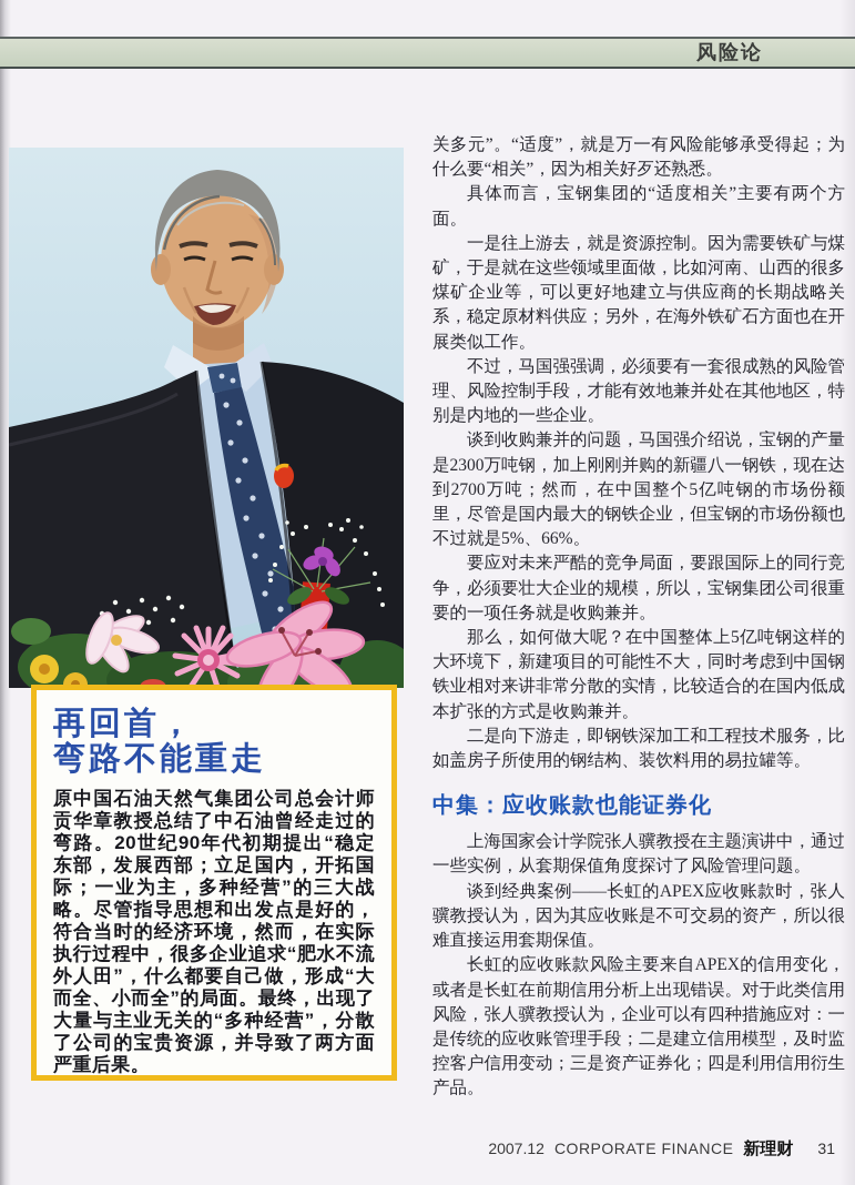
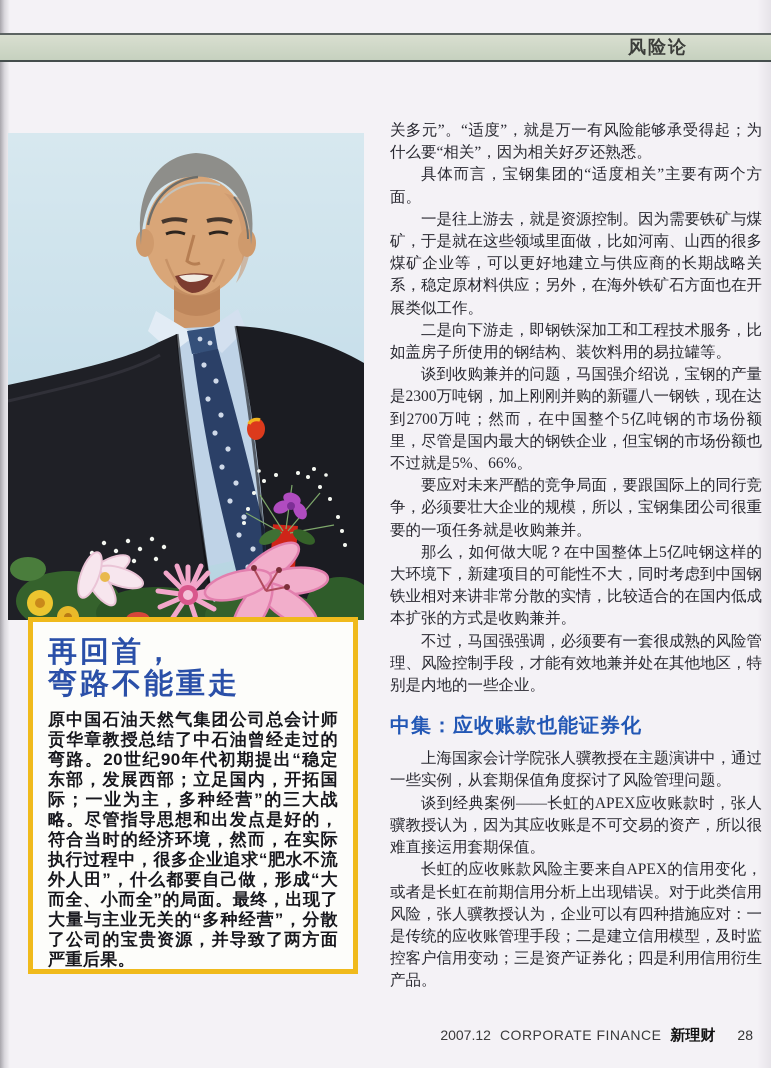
  风险论
  再回首，
  弯路不能重走
  原中国石油天然气集团公司总会计师贡华章教授总结了中石油曾经走过的弯路。20世纪90年代初期提出“稳定东部，发展西部；立足国内，开拓国际；一业为主，多种经营”的三大战略。尽管指导思想和出发点是好的，符合当时的经济环境，然而，在实际执行过程中，很多企业追求“肥水不流外人田”，什么都要自己做，形成“大而全、小而全”的局面。最终，出现了大量与主业无关的“多种经营”，分散了公司的宝贵资源，并导致了两方面严重后果。
  关多元”。“适度”，就是万一有风险能够承受得起；为什么要“相关”，因为相关好歹还熟悉。
  具体而言，宝钢集团的“适度相关”主要有两个方面。
  一是往上游去，就是资源控制。因为需要铁矿与煤矿，于是就在这些领域里面做，比如河南、山西的很多煤矿企业等，可以更好地建立与供应商的长期战略关系，稳定原材料供应；另外，在海外铁矿石方面也在开展类似工作。
- 不过，马国强强调，必须要有一套很成熟的风险管理、风险控制手段，才能有效地兼并处在其他地区，特别是内地的一些企业。
+ 二是向下游走，即钢铁深加工和工程技术服务，比如盖房子所使用的钢结构、装饮料用的易拉罐等。
  谈到收购兼并的问题，马国强介绍说，宝钢的产量是2300万吨钢，加上刚刚并购的新疆八一钢铁，现在达到2700万吨；然而，在中国整个5亿吨钢的市场份额里，尽管是国内最大的钢铁企业，但宝钢的市场份额也不过就是5%、66%。
  要应对未来严酷的竞争局面，要跟国际上的同行竞争，必须要壮大企业的规模，所以，宝钢集团公司很重要的一项任务就是收购兼并。
  那么，如何做大呢？在中国整体上5亿吨钢这样的大环境下，新建项目的可能性不大，同时考虑到中国钢铁业相对来讲非常分散的实情，比较适合的在国内低成本扩张的方式是收购兼并。
- 二是向下游走，即钢铁深加工和工程技术服务，比如盖房子所使用的钢结构、装饮料用的易拉罐等。
+ 不过，马国强强调，必须要有一套很成熟的风险管理、风险控制手段，才能有效地兼并处在其他地区，特别是内地的一些企业。
  中集：应收账款也能证券化
  上海国家会计学院张人骥教授在主题演讲中，通过一些实例，从套期保值角度探讨了风险管理问题。
  谈到经典案例——长虹的APEX应收账款时，张人骥教授认为，因为其应收账是不可交易的资产，所以很难直接运用套期保值。
  长虹的应收账款风险主要来自APEX的信用变化，或者是长虹在前期信用分析上出现错误。对于此类信用风险，张人骥教授认为，企业可以有四种措施应对：一是传统的应收账管理手段；二是建立信用模型，及时监控客户信用变动；三是资产证券化；四是利用信用衍生产品。
  2007.12
  CORPORATE FINANCE
  新理财
- 31
+ 28
